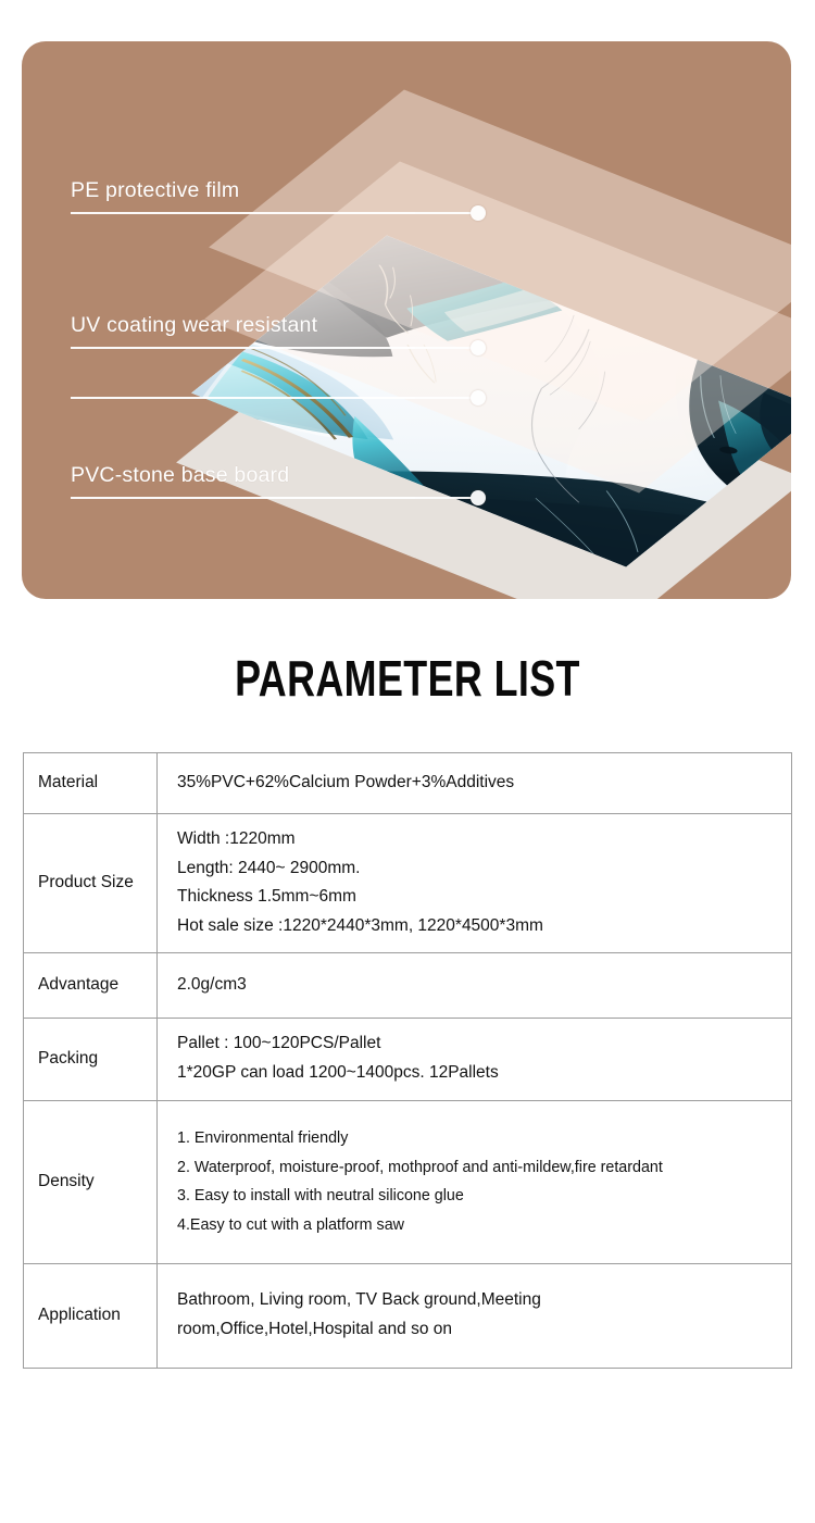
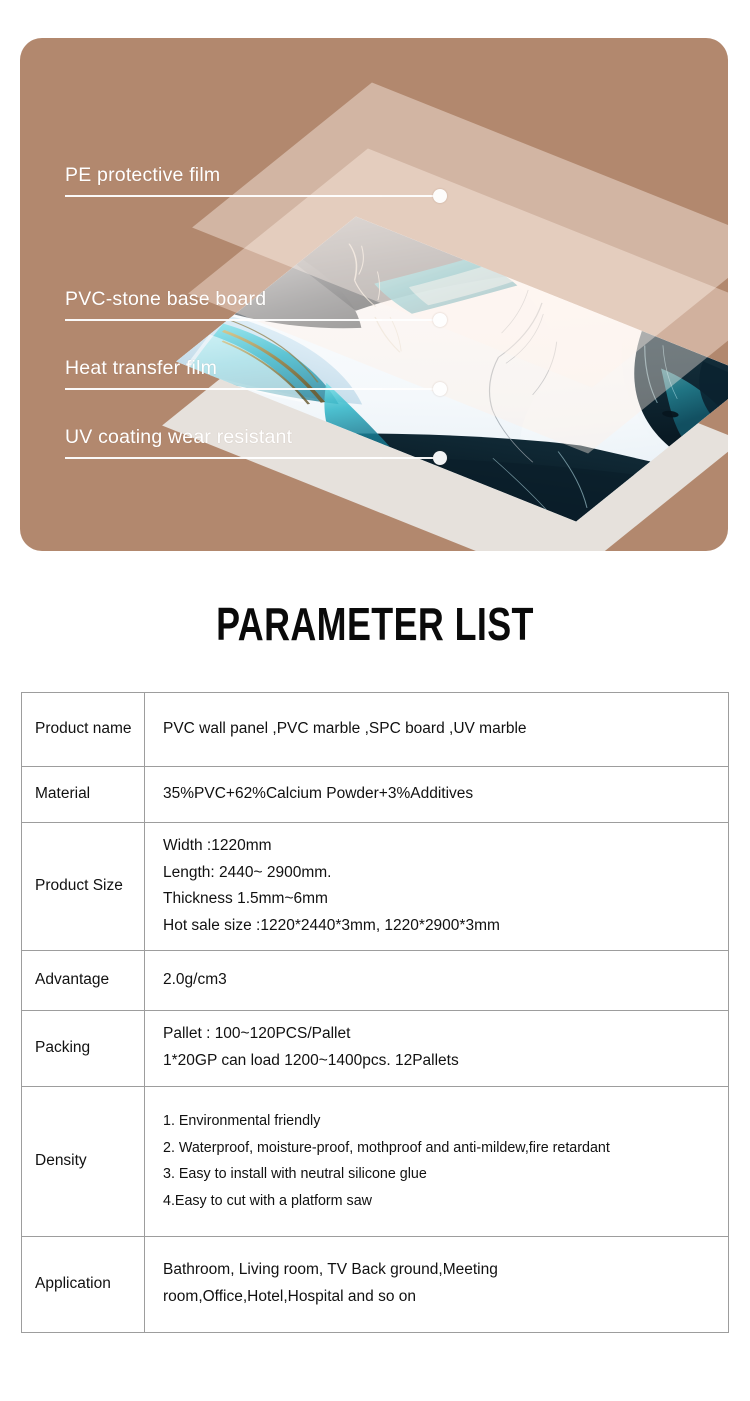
  PE protective film
- UV coating wear resistant
+ PVC-stone base board
+ Heat transfer film
- PVC-stone base board
+ UV coating wear resistant
  PARAMETER LIST
+ Product name	PVC wall panel ,PVC marble ,SPC board ,UV marble
  Material	35%PVC+62%Calcium Powder+3%Additives
- Product Size	Width :1220mm Length: 2440~ 2900mm. Thickness 1.5mm~6mm Hot sale size :1220*2440*3mm, 1220*4500*3mm
+ Product Size	Width :1220mm Length: 2440~ 2900mm. Thickness 1.5mm~6mm Hot sale size :1220*2440*3mm, 1220*2900*3mm
  Advantage	2.0g/cm3
  Packing	Pallet : 100~120PCS/Pallet 1*20GP can load 1200~1400pcs. 12Pallets
  Density	1. Environmental friendly 2. Waterproof, moisture-proof, mothproof and anti-mildew,fire retardant 3. Easy to install with neutral silicone glue 4.Easy to cut with a platform saw
  Application	Bathroom, Living room, TV Back ground,Meeting room,Office,Hotel,Hospital and so on
